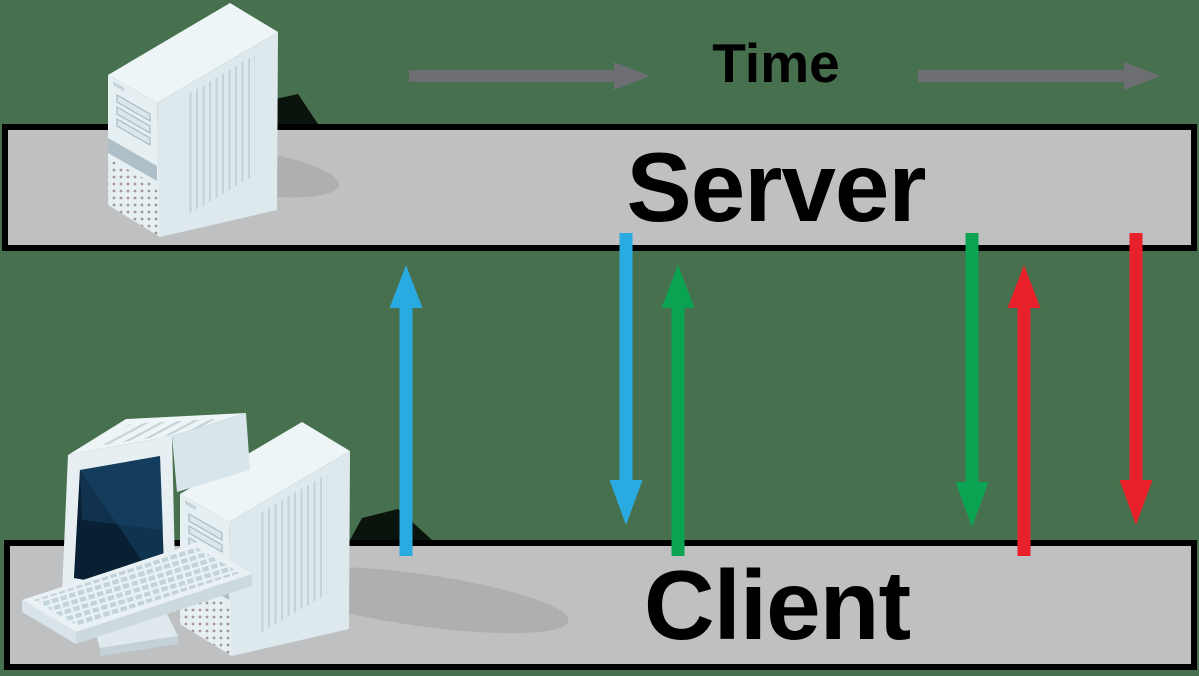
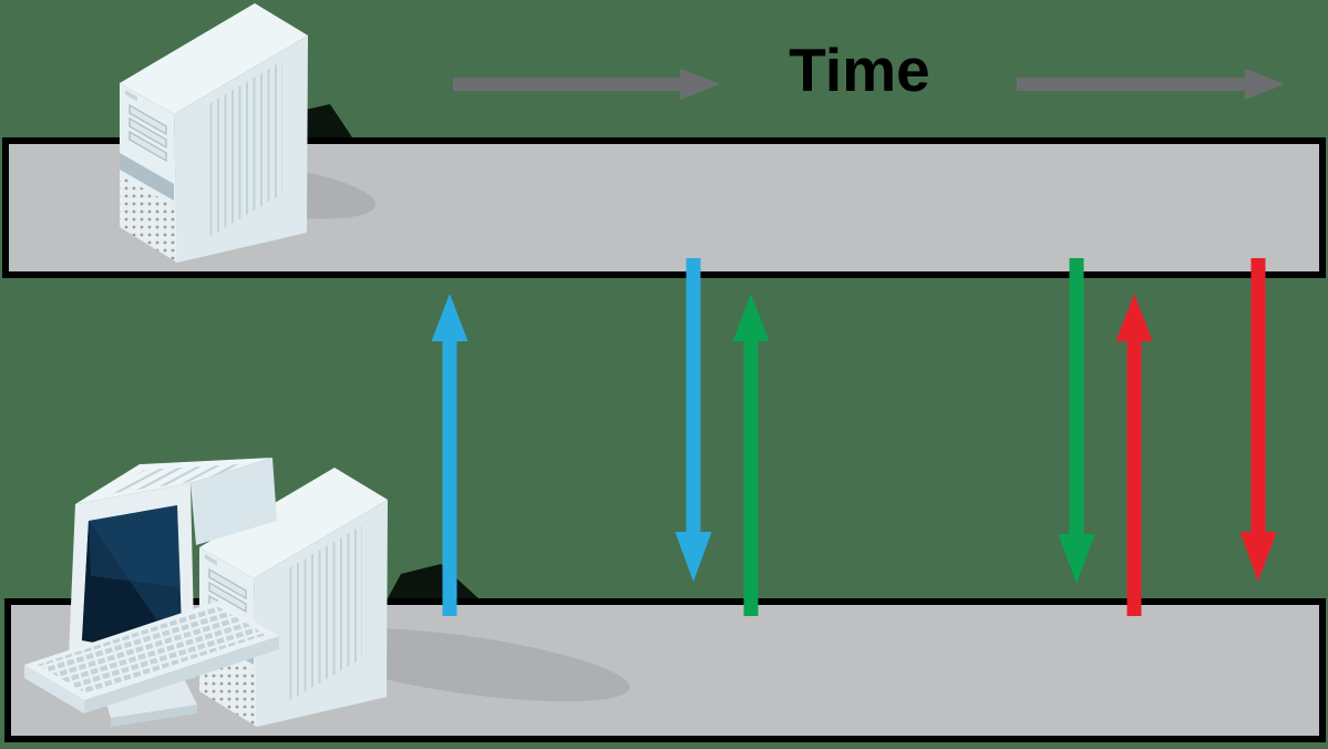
- Server
- Client
  Time
